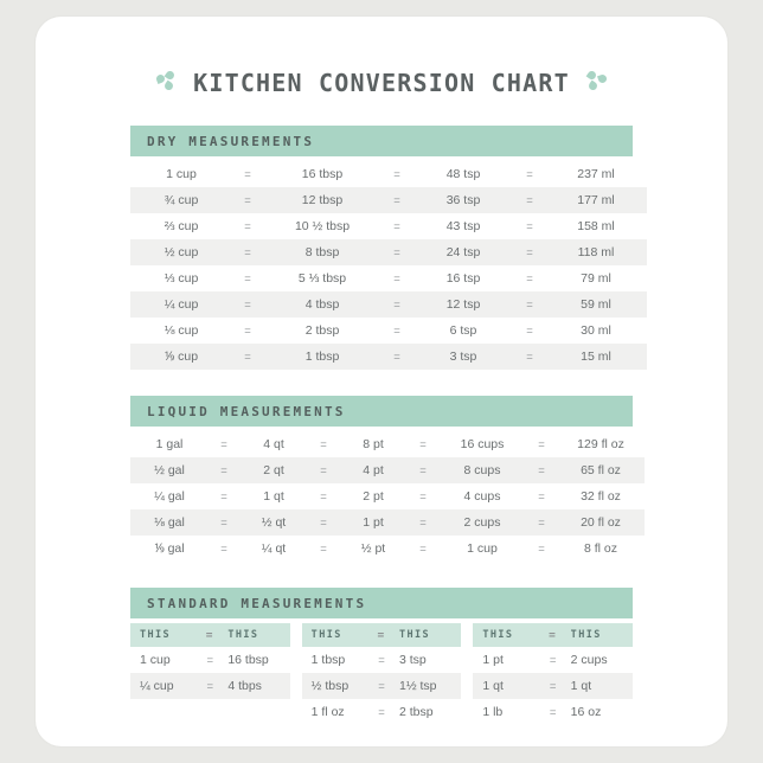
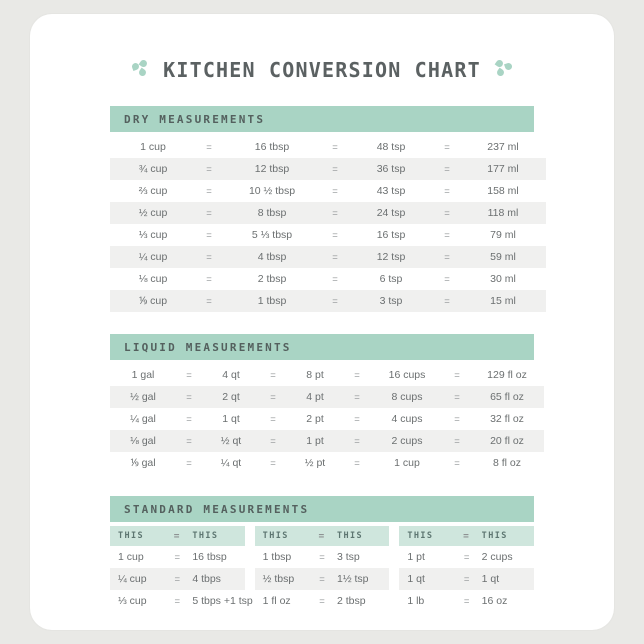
  KITCHEN CONVERSION CHART
  DRY MEASUREMENTS
  1 cup	=	16 tbsp	=	48 tsp	=	237 ml
  ¾ cup	=	12 tbsp	=	36 tsp	=	177 ml
  ⅔ cup	=	10 ½ tbsp	=	43 tsp	=	158 ml
  ½ cup	=	8 tbsp	=	24 tsp	=	118 ml
  ⅓ cup	=	5 ⅓ tbsp	=	16 tsp	=	79 ml
  ¼ cup	=	4 tbsp	=	12 tsp	=	59 ml
  ⅛ cup	=	2 tbsp	=	6 tsp	=	30 ml
  ⅑ cup	=	1 tbsp	=	3 tsp	=	15 ml
  LIQUID MEASUREMENTS
  1 gal	=	4 qt	=	8 pt	=	16 cups	=	129 fl oz
  ½ gal	=	2 qt	=	4 pt	=	8 cups	=	65 fl oz
  ¼ gal	=	1 qt	=	2 pt	=	4 cups	=	32 fl oz
  ⅛ gal	=	½ qt	=	1 pt	=	2 cups	=	20 fl oz
  ⅑ gal	=	¼ qt	=	½ pt	=	1 cup	=	8 fl oz
  STANDARD MEASUREMENTS
  THIS	=	THIS
  1 cup	=	16 tbsp
  ¼ cup	=	4 tbps
+ ⅓ cup	=	5 tbps +1 tsp
  THIS	=	THIS
  1 tbsp	=	3 tsp
  ½ tbsp	=	1½ tsp
  1 fl oz	=	2 tbsp
  THIS	=	THIS
  1 pt	=	2 cups
  1 qt	=	1 qt
  1 lb	=	16 oz
